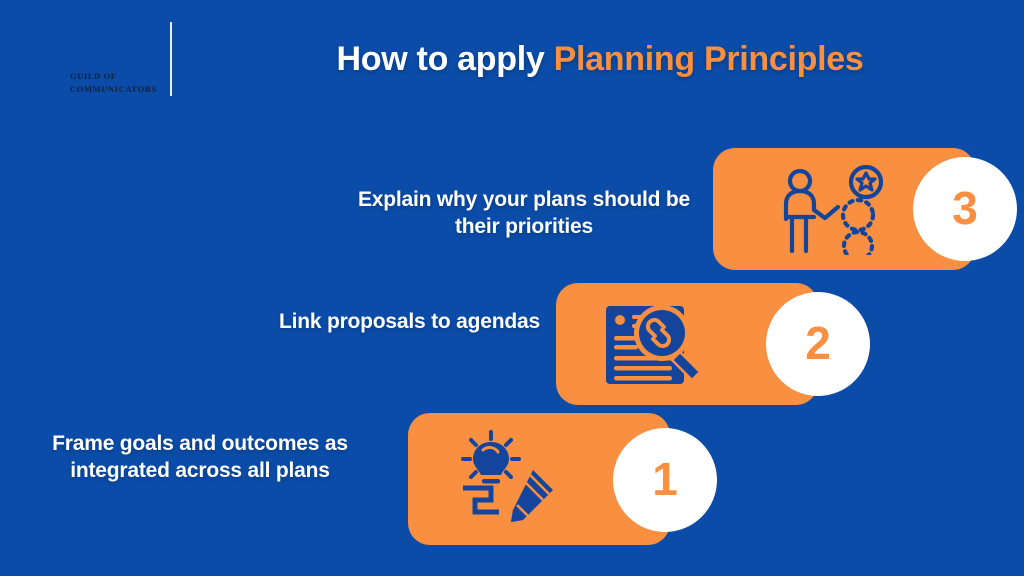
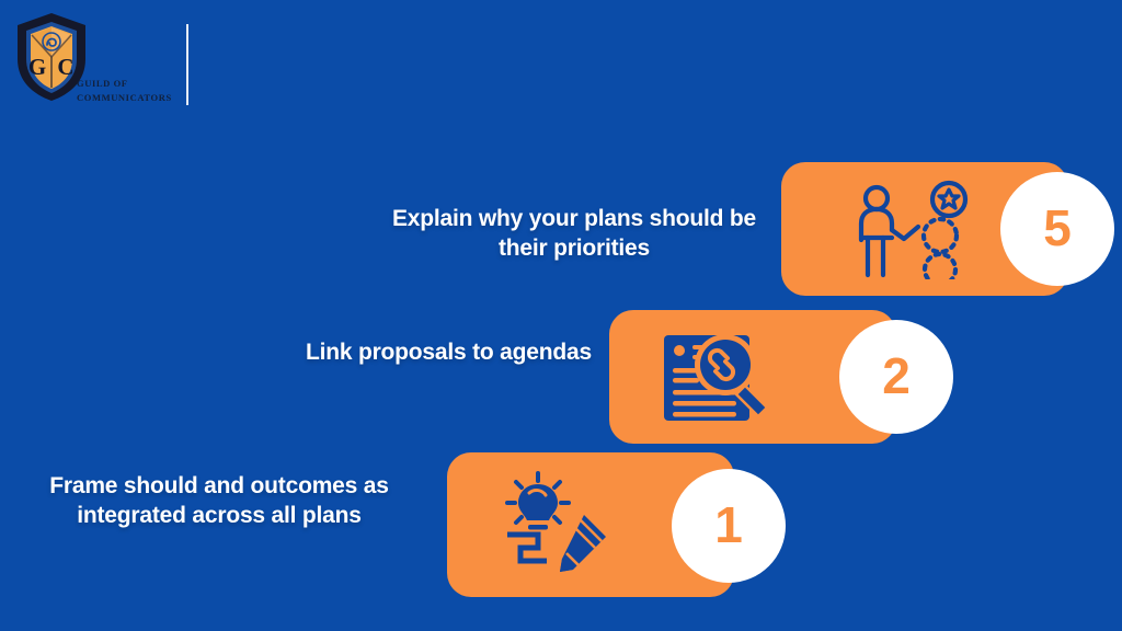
+ G
+ C
  GUILD OF COMMUNICATORS
- How to apply Planning Principles
  Explain why your plans should be their priorities
- 3
+ 5
  Link proposals to agendas
  2
- Frame goals and outcomes as integrated across all plans
+ Frame should and outcomes as integrated across all plans
  1
